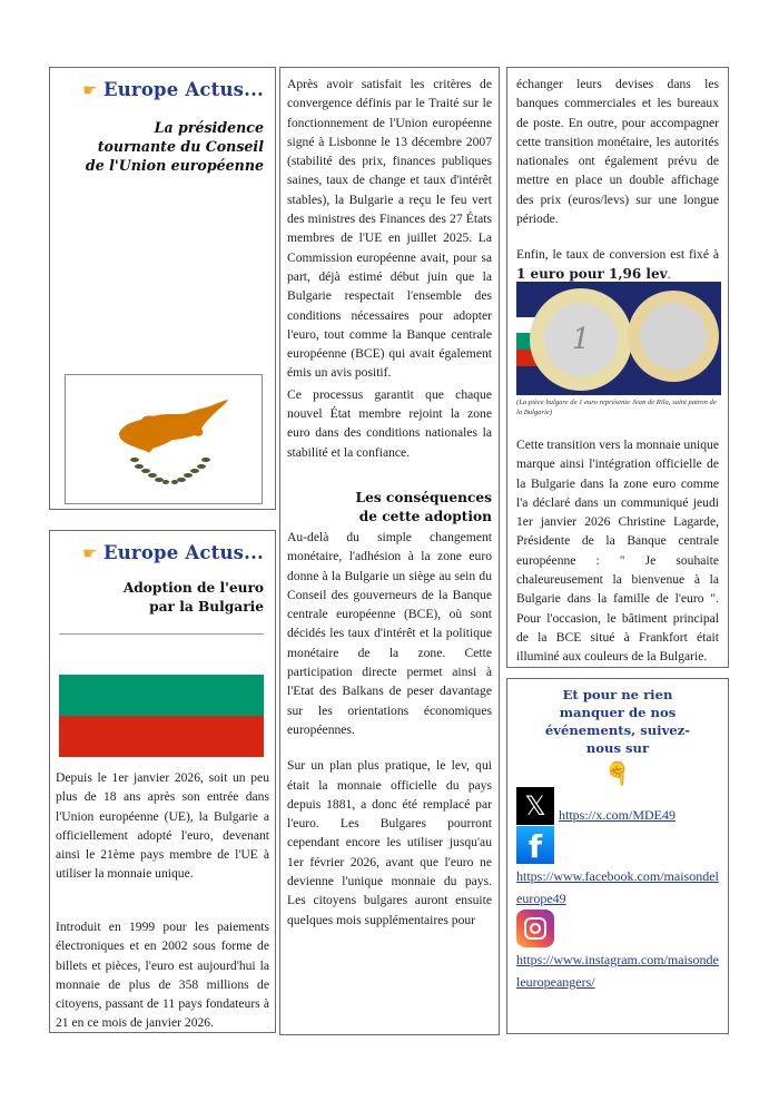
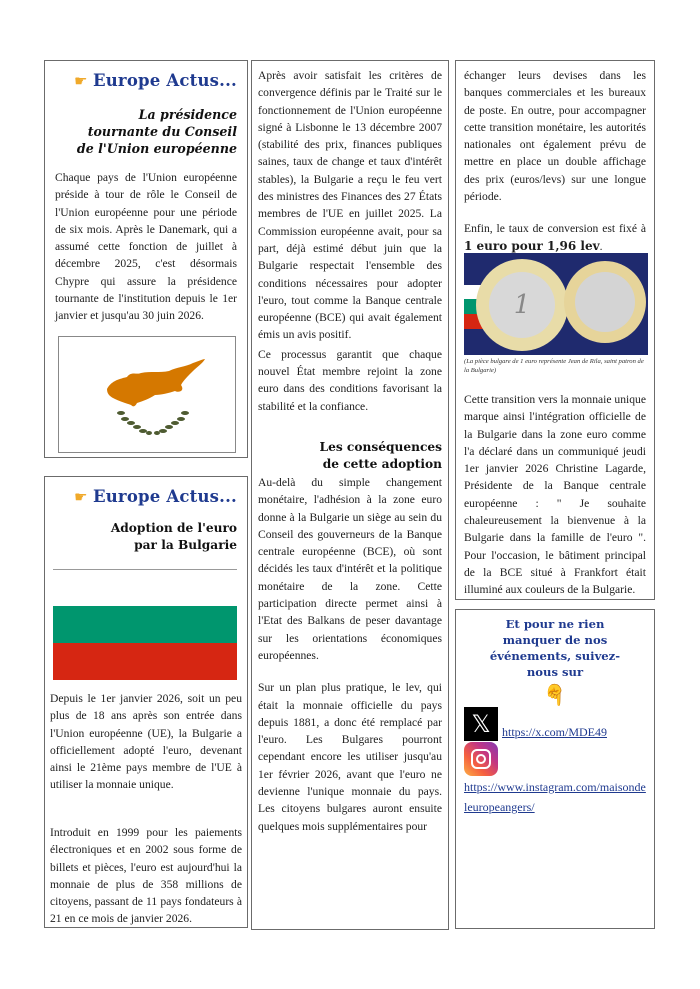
  Europe Actus...
  La présidence tournante du Conseil de l'Union européenne
+ Chaque pays de l'Union européenne préside à tour de rôle le Conseil de l'Union européenne pour une période de six mois. Après le Danemark, qui a assumé cette fonction de juillet à décembre 2025, c'est désormais Chypre qui assure la présidence tournante de l'institution depuis le 1er janvier et jusqu'au 30 juin 2026.
  Europe Actus...
  Adoption de l'euro
  par la Bulgarie
  Depuis le 1er janvier 2026, soit un peu plus de 18 ans après son entrée dans l'Union européenne (UE), la Bulgarie a officiellement adopté l'euro, devenant ainsi le 21ème pays membre de l'UE à utiliser la monnaie unique.
  Introduit en 1999 pour les paiements électroniques et en 2002 sous forme de billets et pièces, l'euro est aujourd'hui la monnaie de plus de 358 millions de citoyens, passant de 11 pays fondateurs à 21 en ce mois de janvier 2026.
  Après avoir satisfait les critères de convergence définis par le Traité sur le fonctionnement de l'Union européenne signé à Lisbonne le 13 décembre 2007 (stabilité des prix, finances publiques saines, taux de change et taux d'intérêt stables), la Bulgarie a reçu le feu vert des ministres des Finances des 27 États membres de l'UE en juillet 2025. La Commission européenne avait, pour sa part, déjà estimé début juin que la Bulgarie respectait l'ensemble des conditions nécessaires pour adopter l'euro, tout comme la Banque centrale européenne (BCE) qui avait également émis un avis positif.
- Ce processus garantit que chaque nouvel État membre rejoint la zone euro dans des conditions nationales la stabilité et la confiance.
+ Ce processus garantit que chaque nouvel État membre rejoint la zone euro dans des conditions favorisant la stabilité et la confiance.
  Les conséquences
  de cette adoption
  Au-delà du simple changement monétaire, l'adhésion à la zone euro donne à la Bulgarie un siège au sein du Conseil des gouverneurs de la Banque centrale européenne (BCE), où sont décidés les taux d'intérêt et la politique monétaire de la zone. Cette participation directe permet ainsi à l'Etat des Balkans de peser davantage sur les orientations économiques européennes.
  Sur un plan plus pratique, le lev, qui était la monnaie officielle du pays depuis 1881, a donc été remplacé par l'euro. Les Bulgares pourront cependant encore les utiliser jusqu'au 1er février 2026, avant que l'euro ne devienne l'unique monnaie du pays. Les citoyens bulgares auront ensuite quelques mois supplémentaires pour
  échanger leurs devises dans les banques commerciales et les bureaux de poste. En outre, pour accompagner cette transition monétaire, les autorités nationales ont également prévu de mettre en place un double affichage des prix (euros/levs) sur une longue période.
  Enfin, le taux de conversion est fixé à 1 euro pour 1,96 lev.
  1
  Cette transition vers la monnaie unique marque ainsi l'intégration officielle de la Bulgarie dans la zone euro comme l'a déclaré dans un communiqué jeudi 1er janvier 2026 Christine Lagarde, Présidente de la Banque centrale européenne : " Je souhaite chaleureusement la bienvenue à la Bulgarie dans la famille de l'euro ". Pour l'occasion, le bâtiment principal de la BCE situé à Frankfort était illuminé aux couleurs de la Bulgarie.
  Et pour ne rien manquer de nos événements, suivez-nous sur
  𝕏
  https://x.com/MDE49
- f
- https://www.facebook.com/maisondeleurope49
  https://www.instagram.com/maisondeleuropeangers/
